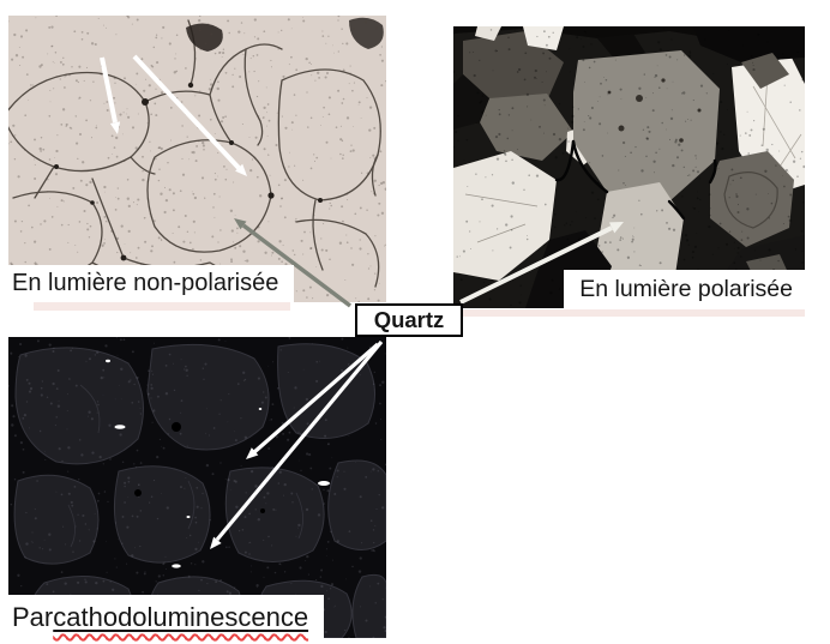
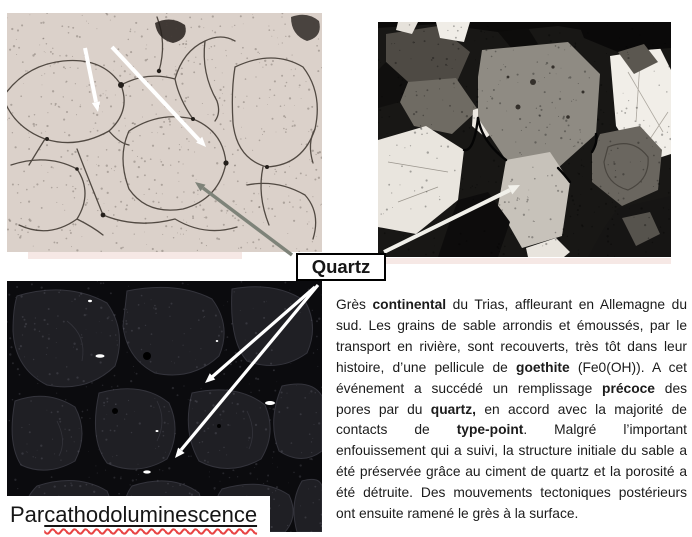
- En lumière non-polarisée
- En lumière polarisée
  Par
  cathodoluminescence
  Quartz
+ Grès continental du Trias, affleurant en Allemagne du sud. Les grains de sable arrondis et émoussés, par le transport en rivière, sont recouverts, très tôt dans leur histoire, d’une pellicule de goethite (Fe0(OH)). A cet événement a succédé un remplissage précoce des pores par du quartz, en accord avec la majorité de contacts de type-point. Malgré l’important enfouissement qui a suivi, la structure initiale du sable a été préservée grâce au ciment de quartz et la porosité a été détruite. Des mouvements tectoniques postérieurs ont ensuite ramené le grès à la surface.
